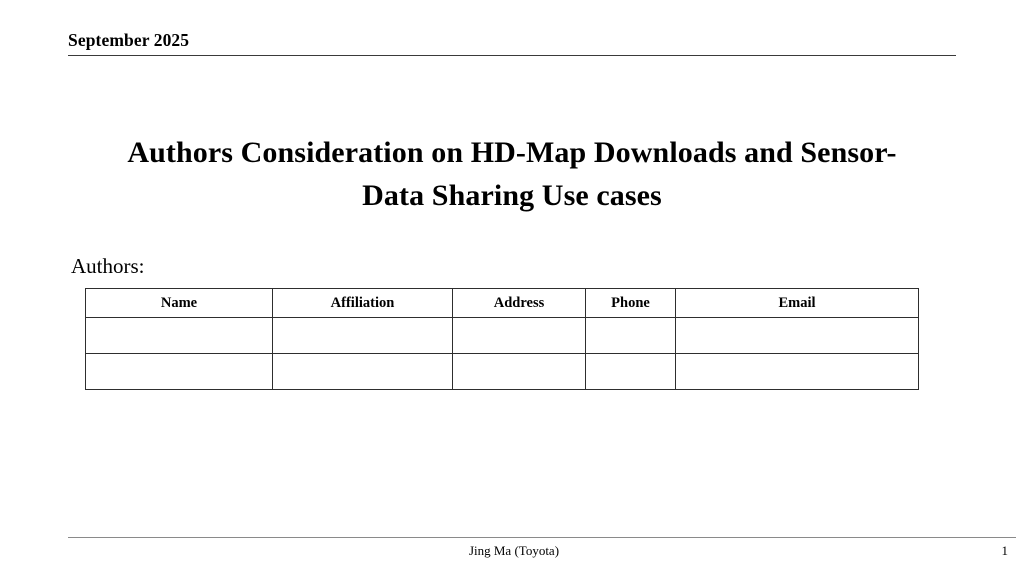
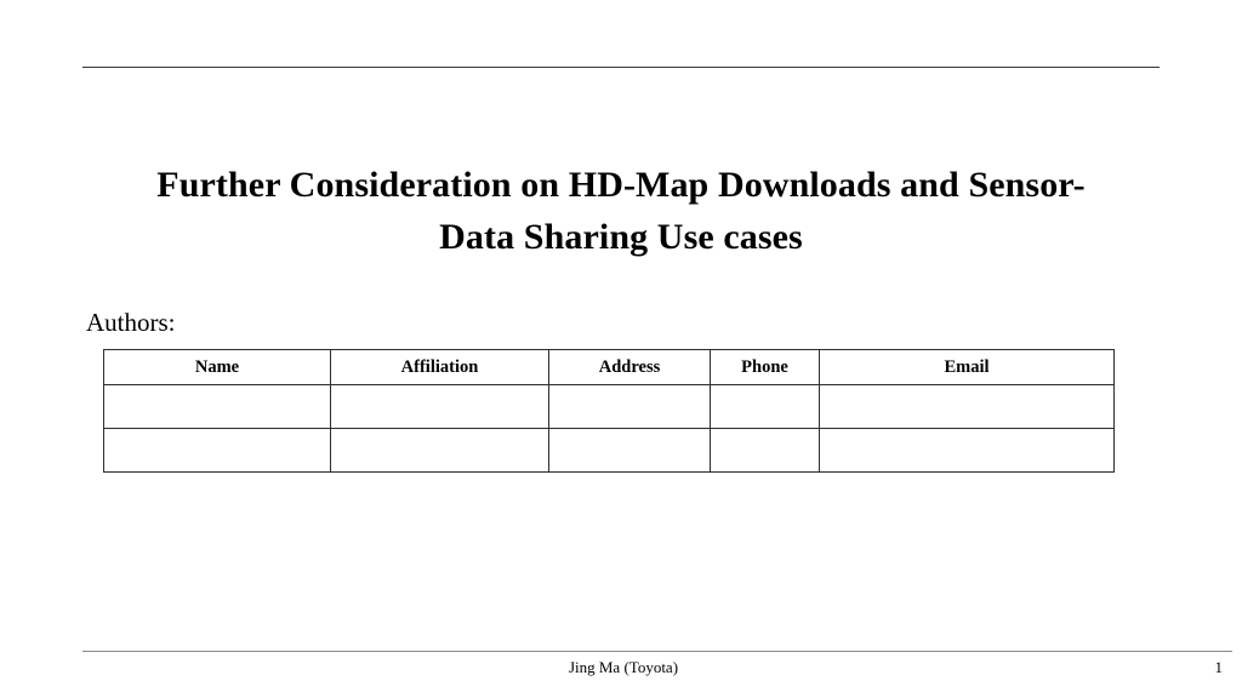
- September 2025
- Authors Consideration on HD-Map Downloads and Sensor-Data Sharing Use cases
+ Further Consideration on HD-Map Downloads and Sensor-Data Sharing Use cases
  Authors:
  Name	Affiliation	Address	Phone	Email
  Jing Ma (Toyota)
  1
